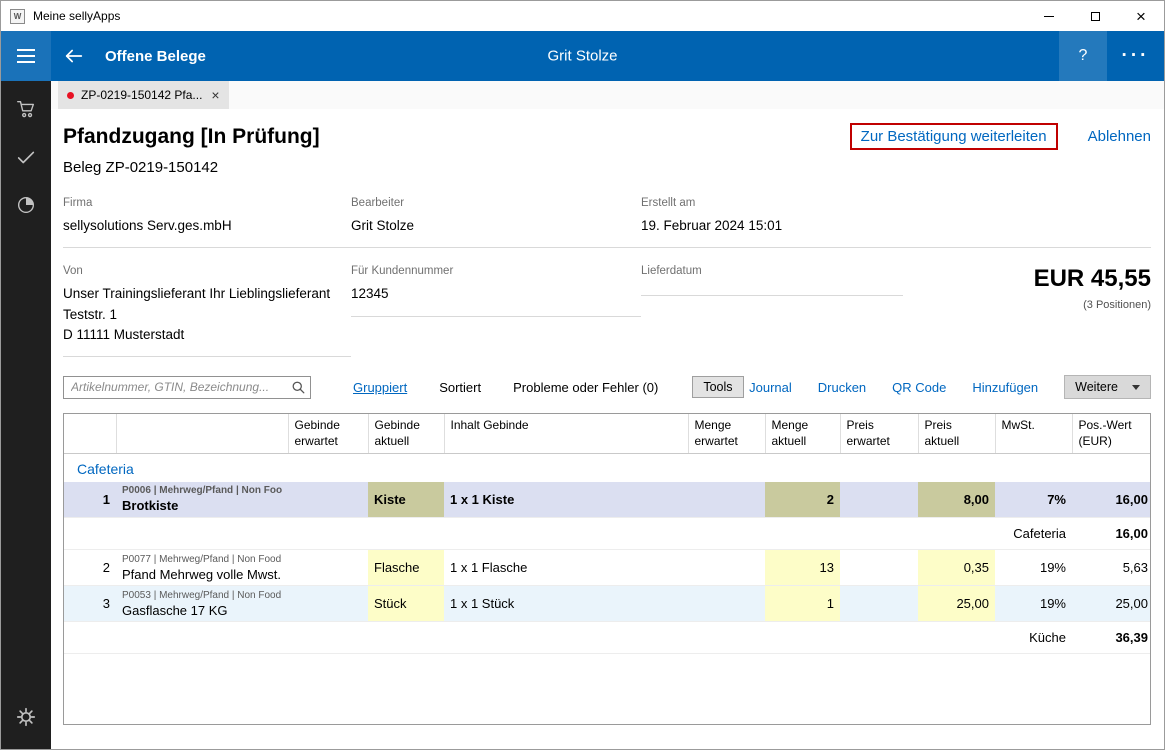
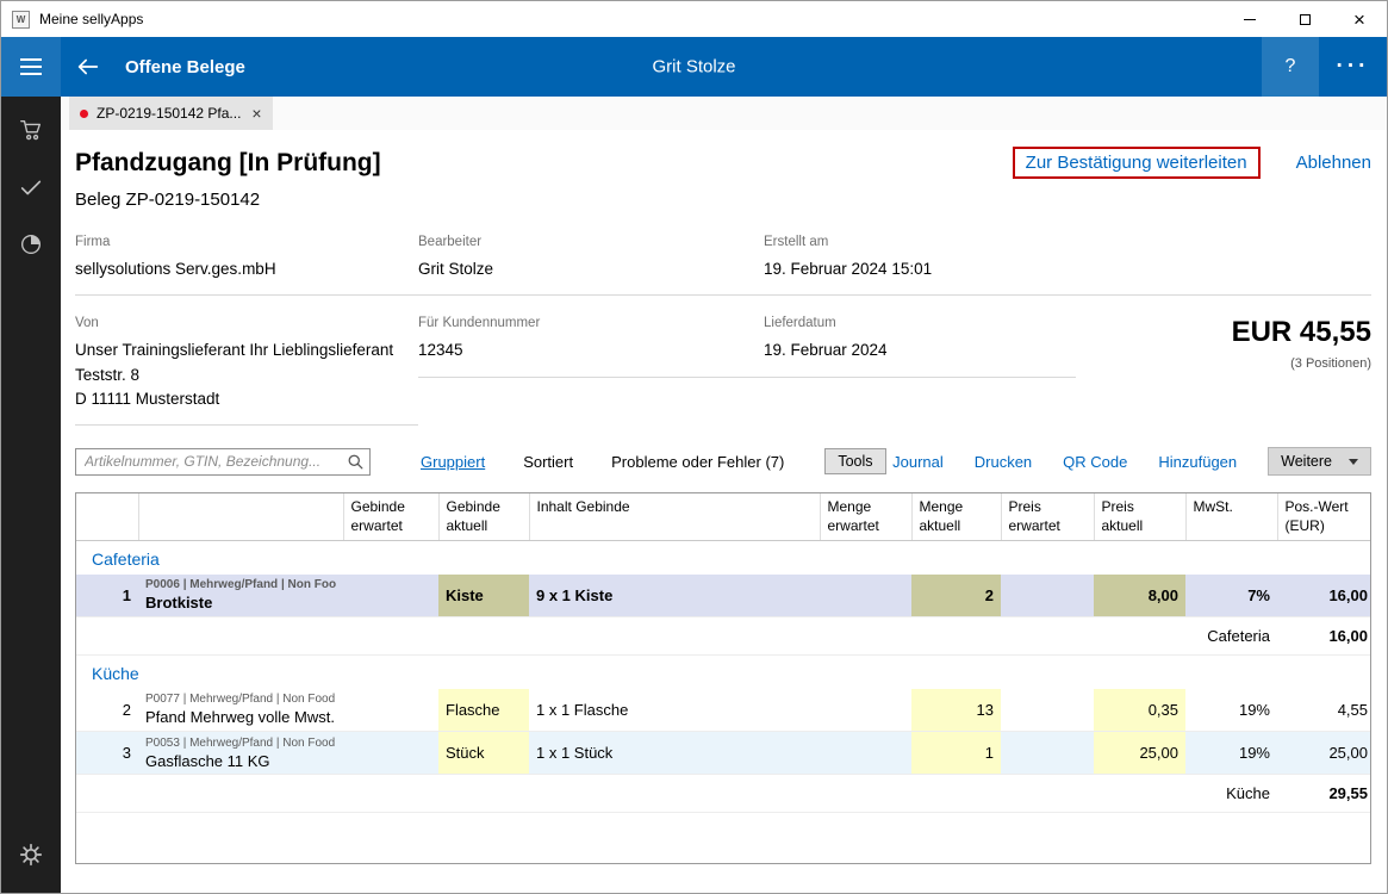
  W
  Meine sellyApps
  ×
  Offene Belege
  Grit Stolze
  ?
  ···
  ZP-0219-150142 Pfa...
  ×
  Pfandzugang [In Prüfung]
  Zur Bestätigung weiterleiten
  Ablehnen
  Beleg ZP-0219-150142
  Firma
  sellysolutions Serv.ges.mbH
  Bearbeiter
  Grit Stolze
  Erstellt am
  19. Februar 2024 15:01
  Von
  Unser Trainingslieferant Ihr Lieblingslieferant
- Teststr. 1
+ Teststr. 8
  D 11111 Musterstadt
  Für Kundennummer
  12345
  Lieferdatum
+ 19. Februar 2024
  EUR 45,55
  (3 Positionen)
  Artikelnummer, GTIN, Bezeichnung...
  Gruppiert
  Sortiert
- Probleme oder Fehler (0)
+ Probleme oder Fehler (7)
  Tools
  Journal
  Drucken
  QR Code
  Hinzufügen
  Weitere
  		Gebinde erwartet	Gebinde aktuell	Inhalt Gebinde	Menge erwartet	Menge aktuell	Preis erwartet	Preis aktuell	MwSt.	Pos.-Wert (EUR)
  Cafeteria
- 1	P0006 | Mehrweg/Pfand | Non Foo Brotkiste		Kiste	1 x 1 Kiste		2		8,00	7%	16,00
+ 1	P0006 | Mehrweg/Pfand | Non Foo Brotkiste		Kiste	9 x 1 Kiste		2		8,00	7%	16,00
  	Cafeteria	16,00
+ Küche
- 2	P0077 | Mehrweg/Pfand | Non Food Pfand Mehrweg volle Mwst.		Flasche	1 x 1 Flasche		13		0,35	19%	5,63
+ 2	P0077 | Mehrweg/Pfand | Non Food Pfand Mehrweg volle Mwst.		Flasche	1 x 1 Flasche		13		0,35	19%	4,55
- 3	P0053 | Mehrweg/Pfand | Non Food Gasflasche 17 KG		Stück	1 x 1 Stück		1		25,00	19%	25,00
+ 3	P0053 | Mehrweg/Pfand | Non Food Gasflasche 11 KG		Stück	1 x 1 Stück		1		25,00	19%	25,00
- 	Küche	36,39
+ 	Küche	29,55
